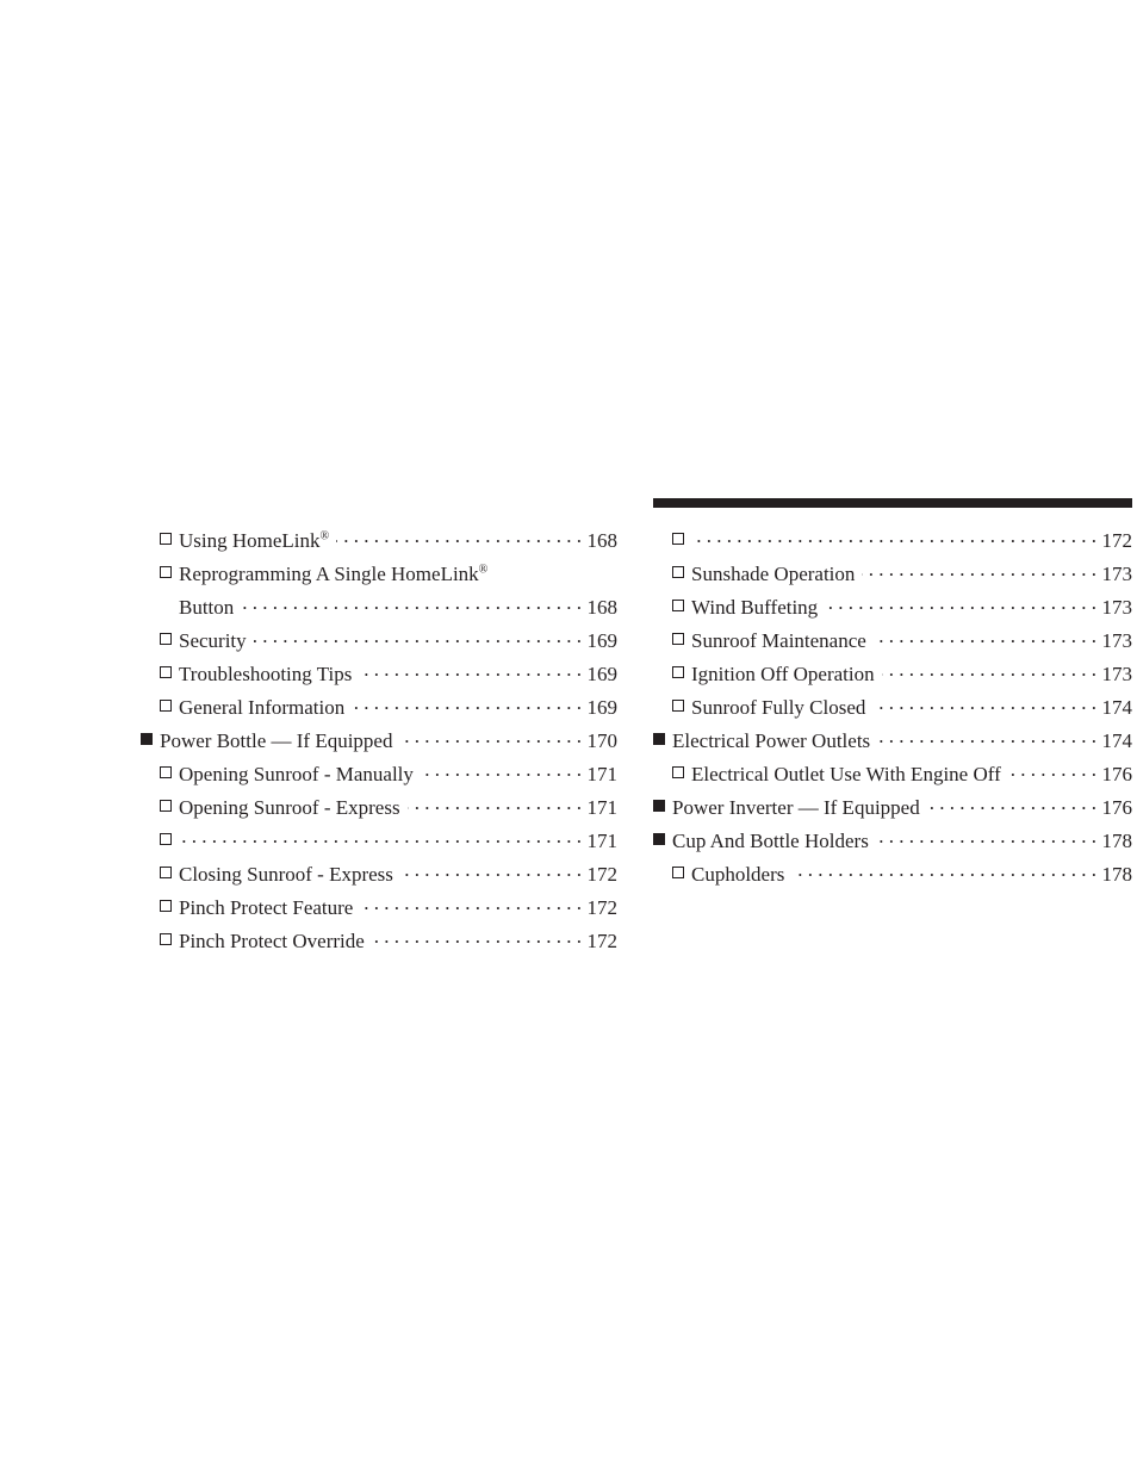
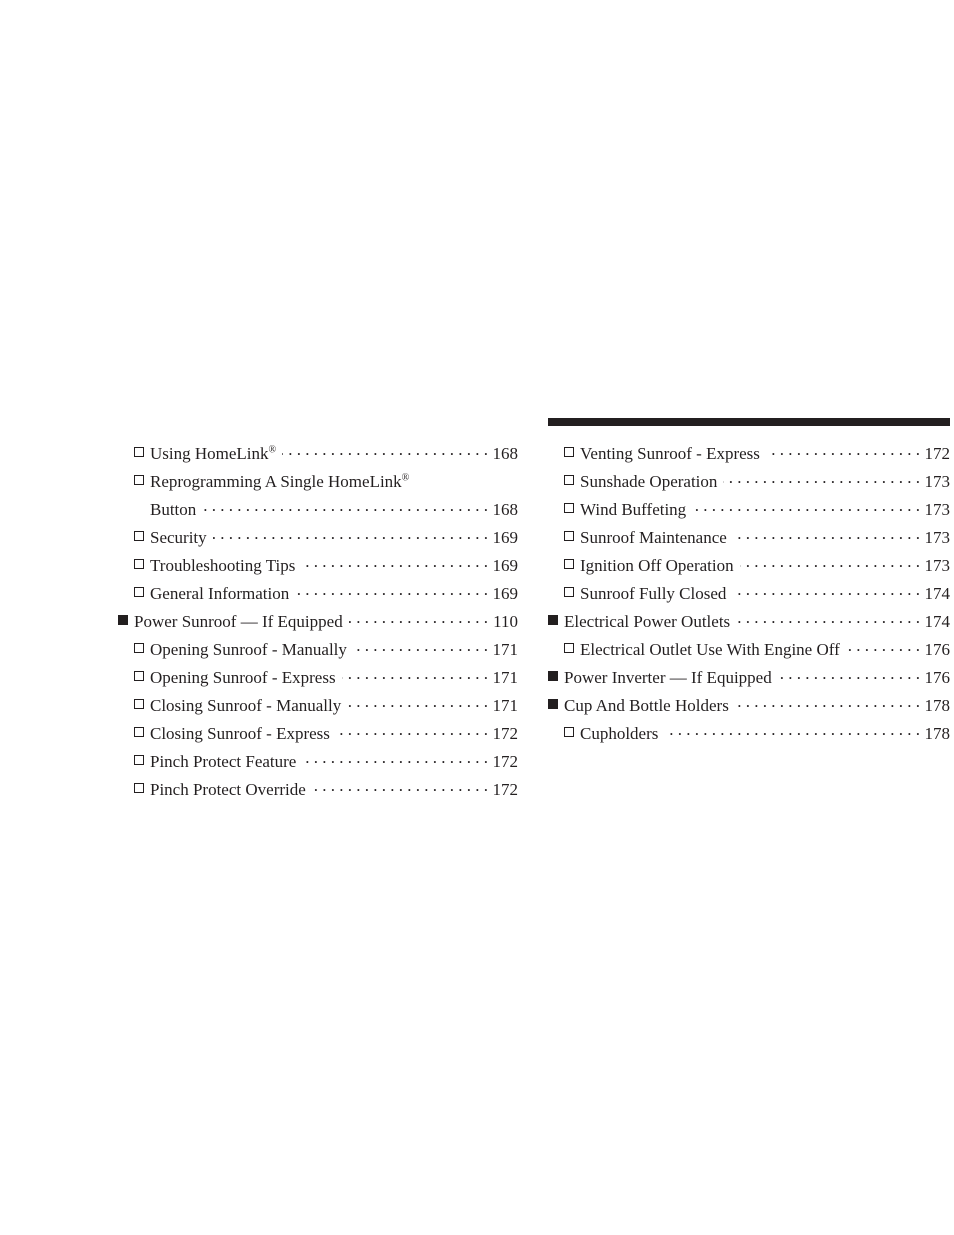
  Using HomeLink®
  168
  Reprogramming A Single HomeLink®
  Button
  168
  Security
  169
  Troubleshooting Tips
  169
  General Information
  169
- Power Bottle — If Equipped
+ Power Sunroof — If Equipped
- 170
+ 110
  Opening Sunroof - Manually
  171
  Opening Sunroof - Express
  171
+ Closing Sunroof - Manually
  171
  Closing Sunroof - Express
  172
  Pinch Protect Feature
  172
  Pinch Protect Override
  172
+ Venting Sunroof - Express
  172
  Sunshade Operation
  173
  Wind Buffeting
  173
  Sunroof Maintenance
  173
  Ignition Off Operation
  173
  Sunroof Fully Closed
  174
  Electrical Power Outlets
  174
  Electrical Outlet Use With Engine Off
  176
  Power Inverter — If Equipped
  176
  Cup And Bottle Holders
  178
  Cupholders
  178
